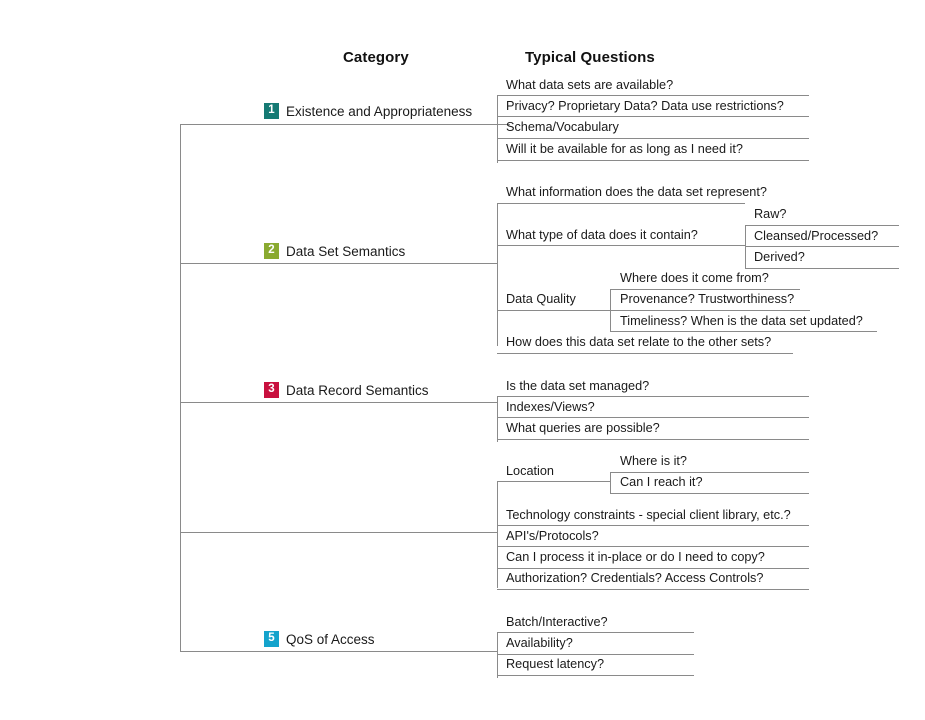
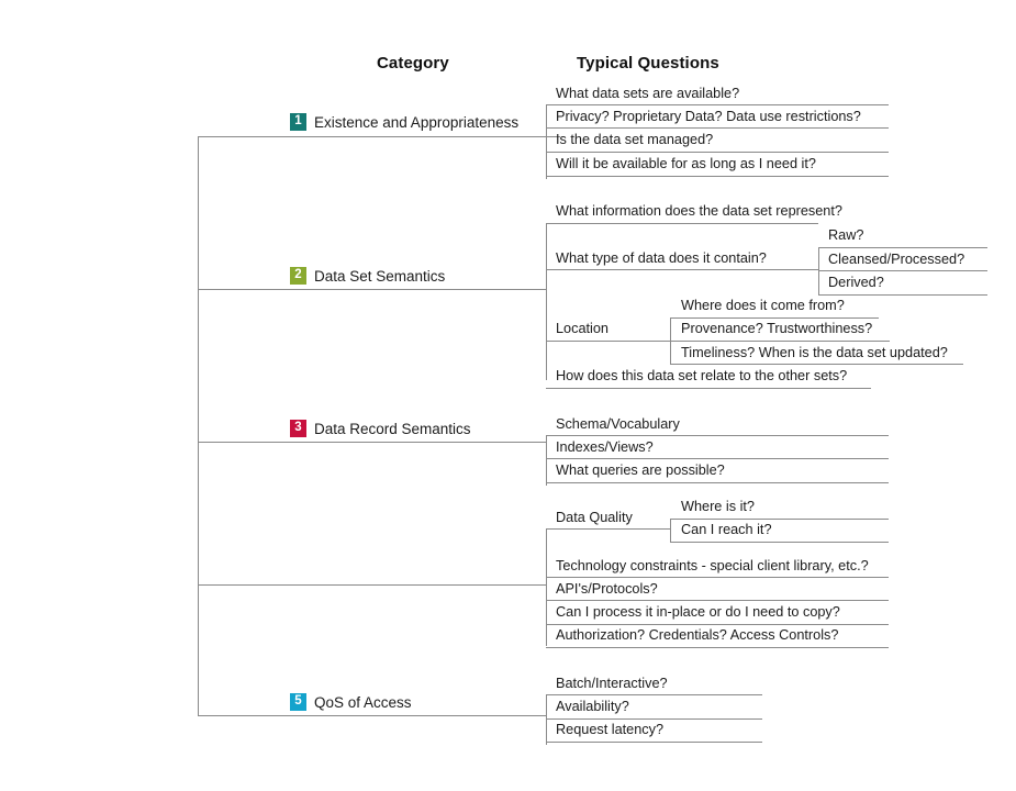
  Category
  Typical Questions
  1
  Existence and Appropriateness
  What data sets are available?
  Privacy? Proprietary Data? Data use restrictions?
- Schema/Vocabulary
+ Is the data set managed?
  Will it be available for as long as I need it?
  2
  Data Set Semantics
  What information does the data set represent?
  What type of data does it contain?
  Raw?
  Cleansed/Processed?
  Derived?
- Data Quality
+ Location
  Where does it come from?
  Provenance? Trustworthiness?
  Timeliness? When is the data set updated?
  How does this data set relate to the other sets?
  3
  Data Record Semantics
- Is the data set managed?
+ Schema/Vocabulary
  Indexes/Views?
  What queries are possible?
- Location
+ Data Quality
  Where is it?
  Can I reach it?
  Technology constraints - special client library, etc.?
  API's/Protocols?
  Can I process it in-place or do I need to copy?
  Authorization? Credentials? Access Controls?
  5
  QoS of Access
  Batch/Interactive?
  Availability?
  Request latency?
